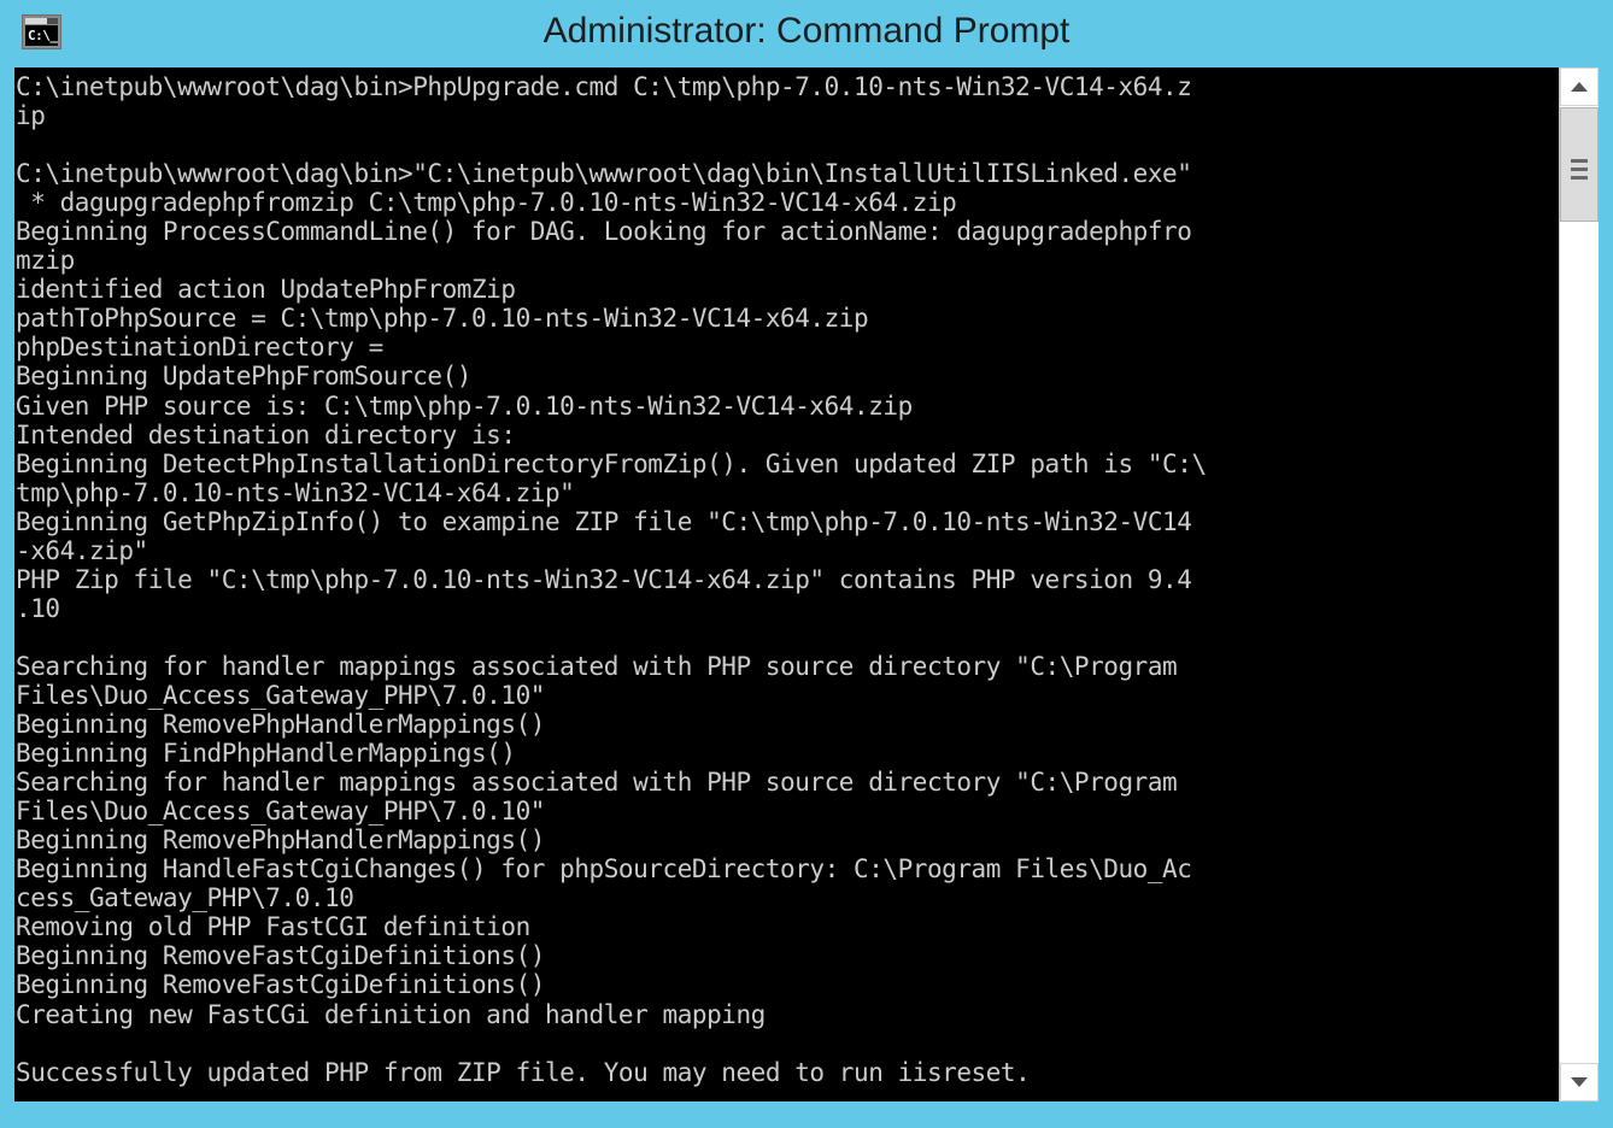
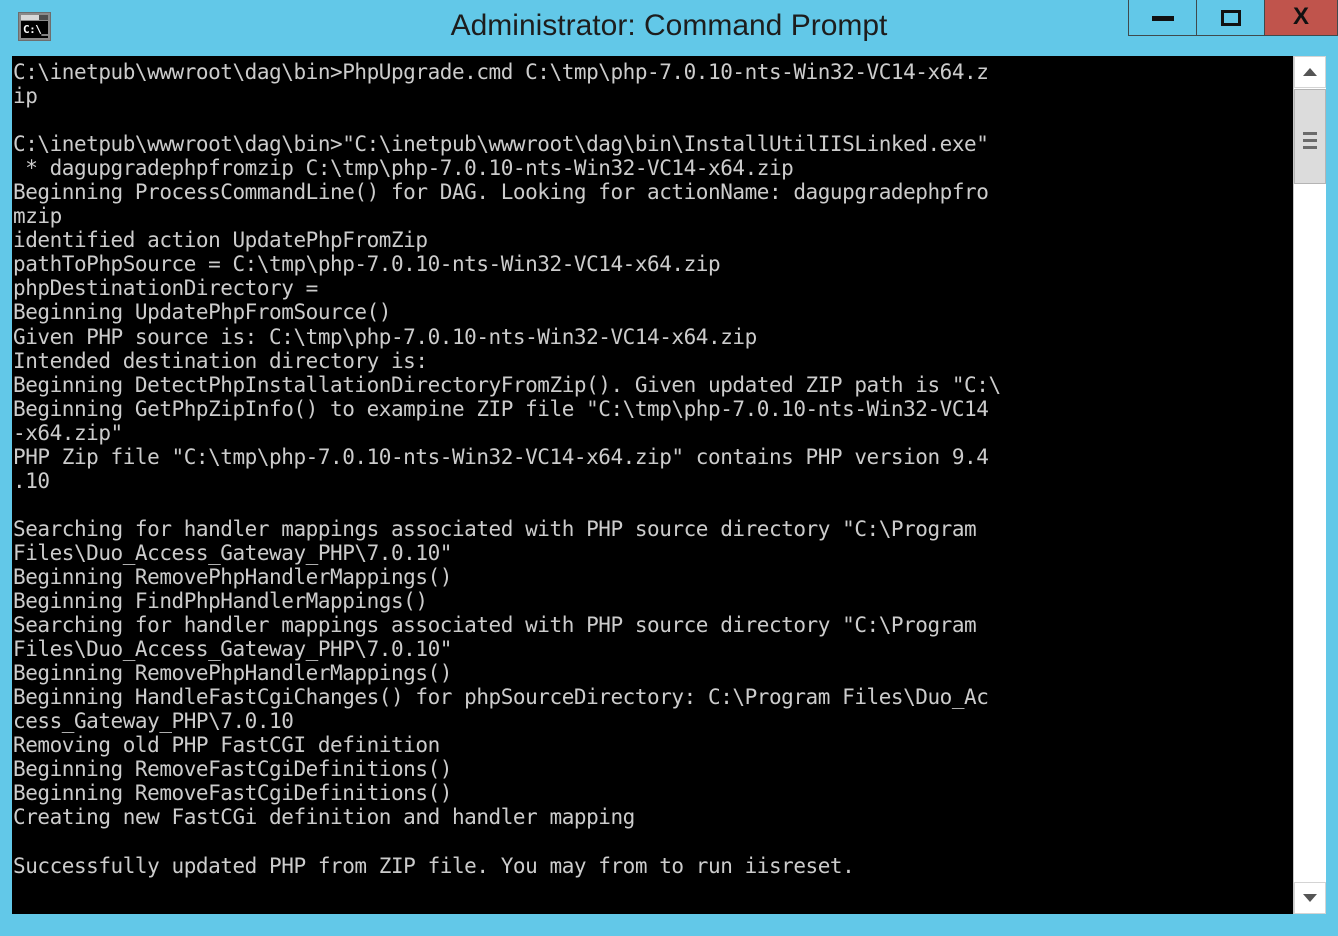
  C:\_
  Administrator: Command Prompt
+ X
  C:\inetpub\wwwroot\dag\bin>PhpUpgrade.cmd C:\tmp\php-7.0.10-nts-Win32-VC14-x64.z
  ip
  C:\inetpub\wwwroot\dag\bin>"C:\inetpub\wwwroot\dag\bin\InstallUtilIISLinked.exe"
  * dagupgradephpfromzip C:\tmp\php-7.0.10-nts-Win32-VC14-x64.zip
  Beginning ProcessCommandLine() for DAG. Looking for actionName: dagupgradephpfro
  mzip
  identified action UpdatePhpFromZip
  pathToPhpSource = C:\tmp\php-7.0.10-nts-Win32-VC14-x64.zip
  phpDestinationDirectory =
  Beginning UpdatePhpFromSource()
  Given PHP source is: C:\tmp\php-7.0.10-nts-Win32-VC14-x64.zip
  Intended destination directory is:
  Beginning DetectPhpInstallationDirectoryFromZip(). Given updated ZIP path is "C:\
- tmp\php-7.0.10-nts-Win32-VC14-x64.zip"
  Beginning GetPhpZipInfo() to exampine ZIP file "C:\tmp\php-7.0.10-nts-Win32-VC14
  -x64.zip"
  PHP Zip file "C:\tmp\php-7.0.10-nts-Win32-VC14-x64.zip" contains PHP version 9.4
  .10
  Searching for handler mappings associated with PHP source directory "C:\Program
  Files\Duo_Access_Gateway_PHP\7.0.10"
  Beginning RemovePhpHandlerMappings()
  Beginning FindPhpHandlerMappings()
  Searching for handler mappings associated with PHP source directory "C:\Program
  Files\Duo_Access_Gateway_PHP\7.0.10"
  Beginning RemovePhpHandlerMappings()
  Beginning HandleFastCgiChanges() for phpSourceDirectory: C:\Program Files\Duo_Ac
  cess_Gateway_PHP\7.0.10
  Removing old PHP FastCGI definition
  Beginning RemoveFastCgiDefinitions()
  Beginning RemoveFastCgiDefinitions()
  Creating new FastCGi definition and handler mapping
- Successfully updated PHP from ZIP file. You may need to run iisreset.
+ Successfully updated PHP from ZIP file. You may from to run iisreset.
